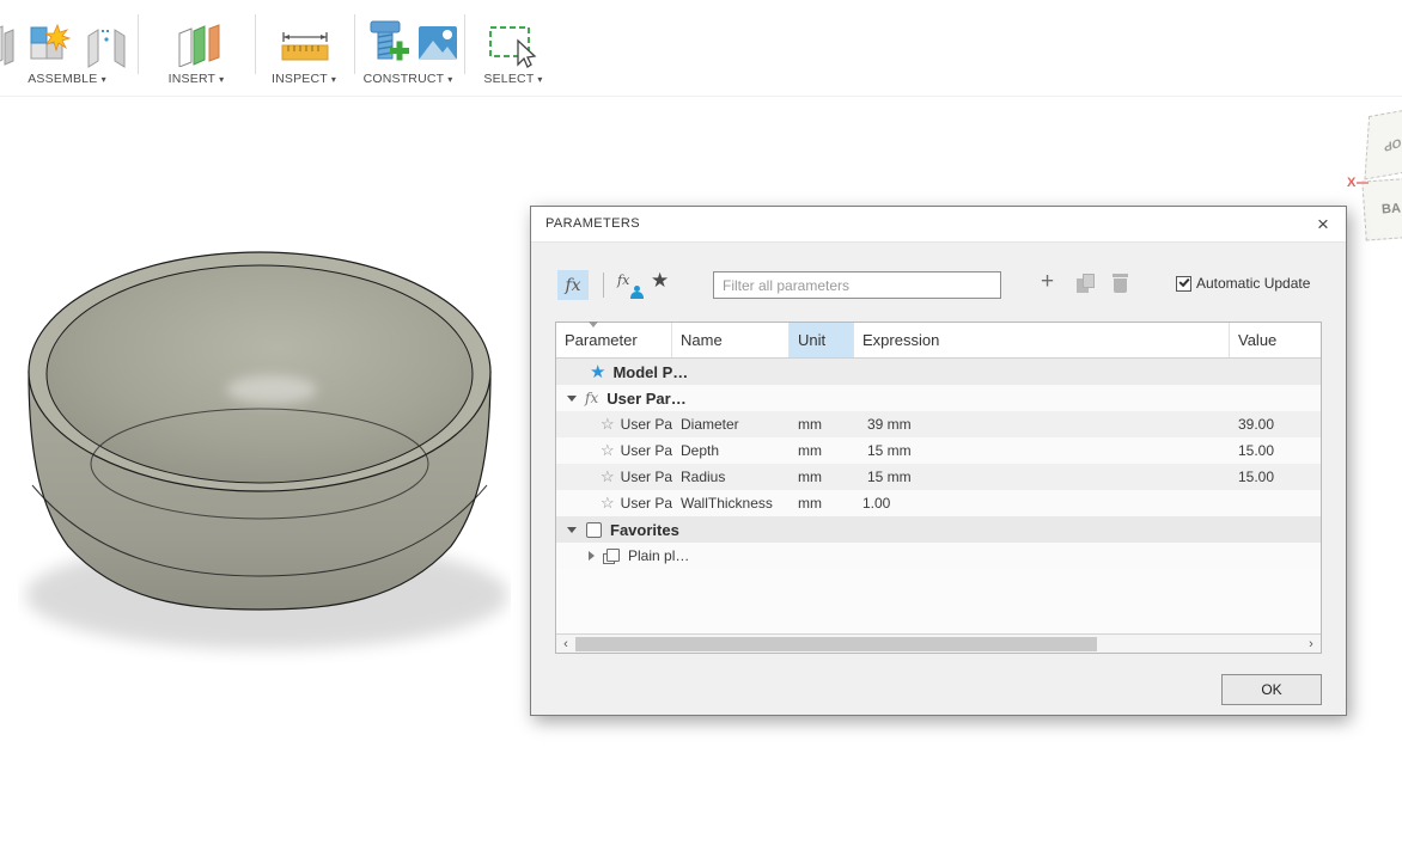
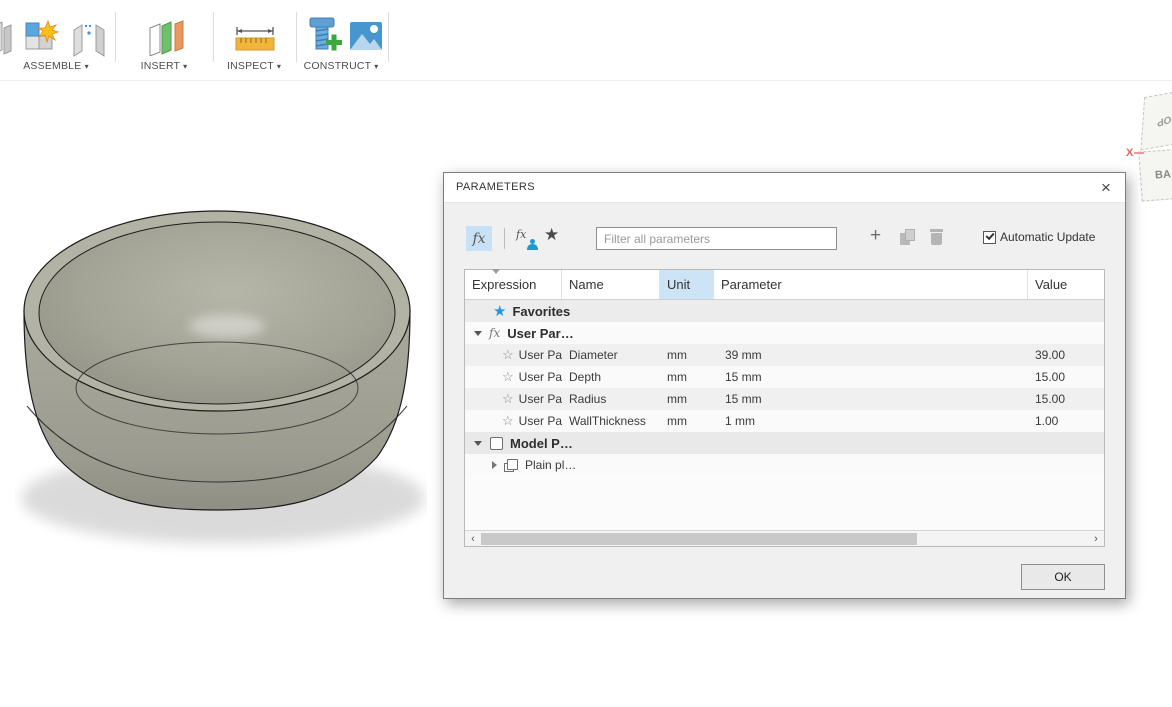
  ASSEMBLE ▾
  INSERT ▾
  INSPECT ▾
  CONSTRUCT ▾
- SELECT ▾
  X
  PARAMETERS
  ×
  fx
  fx
  ★
  Filter all parameters
  +
  Automatic Update
- Parameter
+ Expression
  Name
  Unit
- Expression
+ Parameter
  Value
  ★
- Model P…
+ Favorites
  fx
  User Par…
  ☆
  User Pa
  Diameter
  mm
  39 mm
  39.00
  ☆
  User Pa
  Depth
  mm
  15 mm
  15.00
  ☆
  User Pa
  Radius
  mm
  15 mm
  15.00
  ☆
  User Pa
  WallThickness
  mm
+ 1 mm
  1.00
- Favorites
+ Model P…
  Plain pl…
  ‹
  ›
  OK
